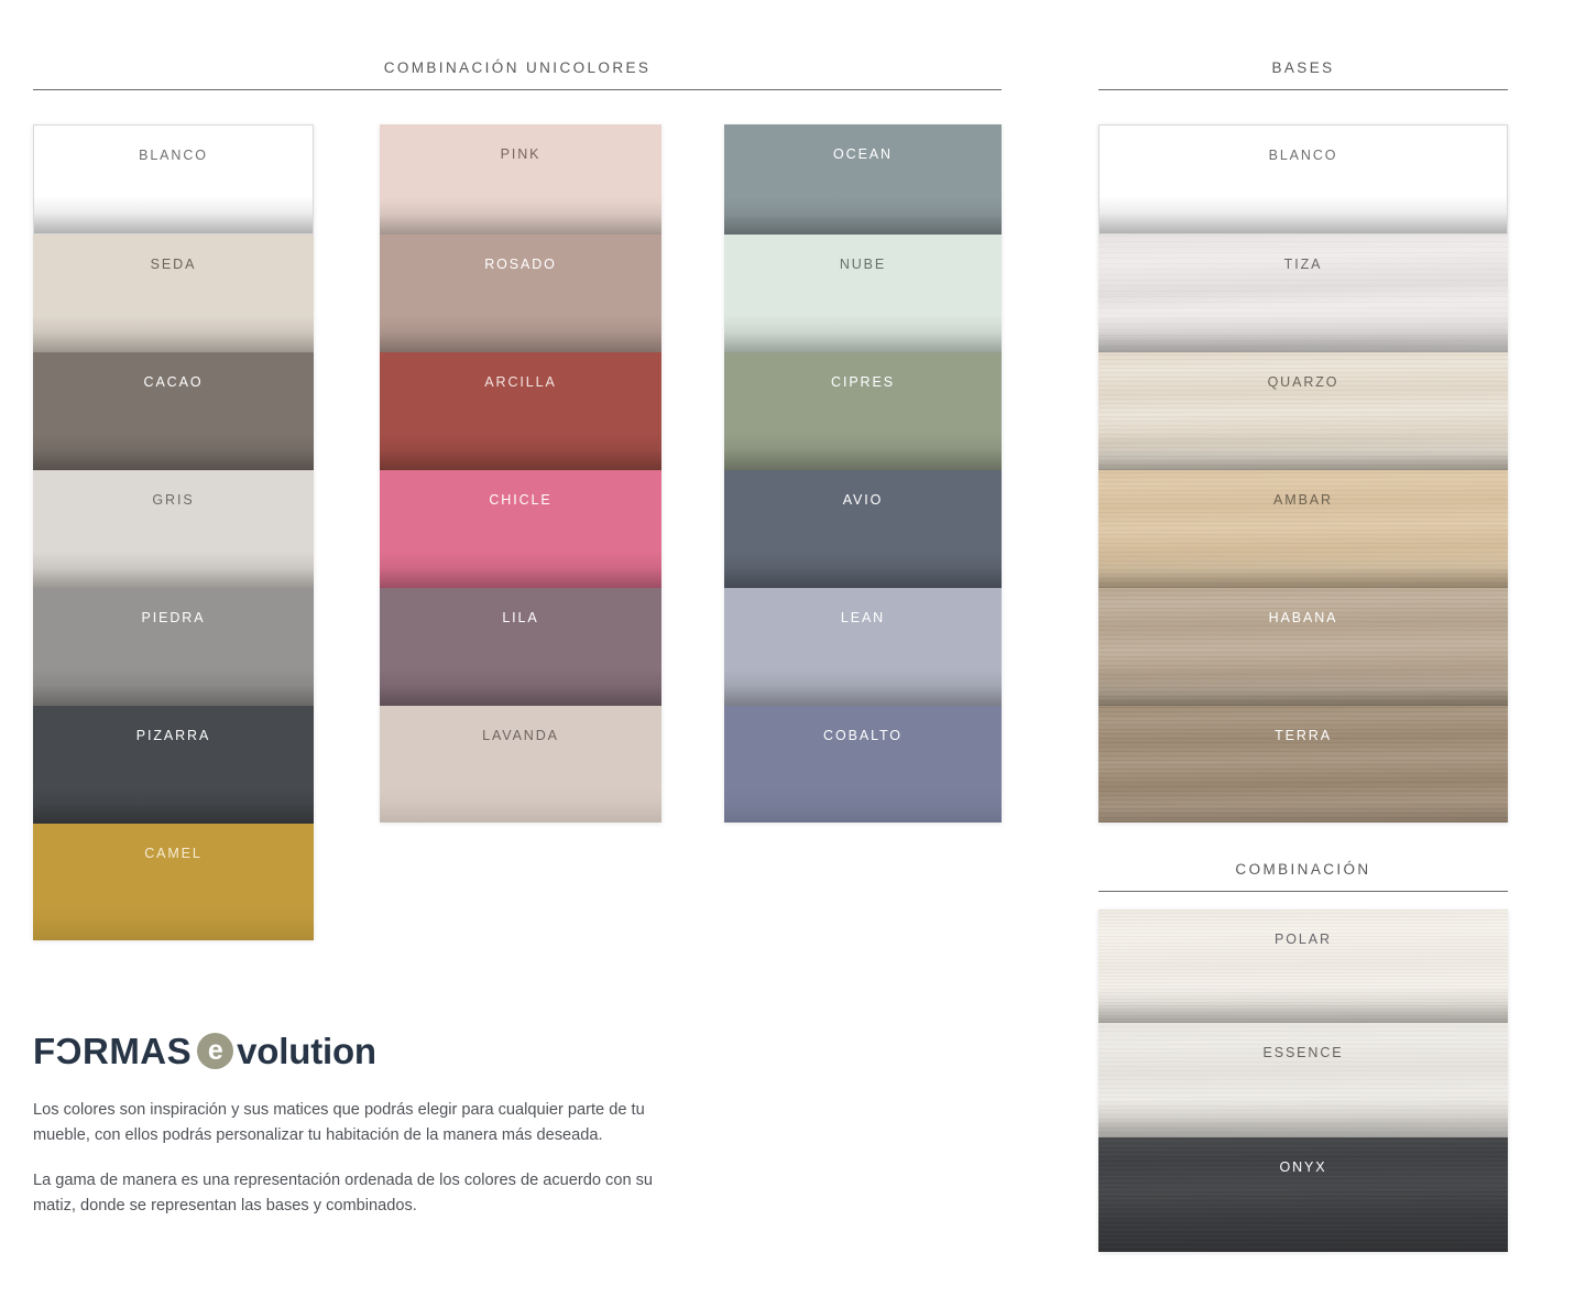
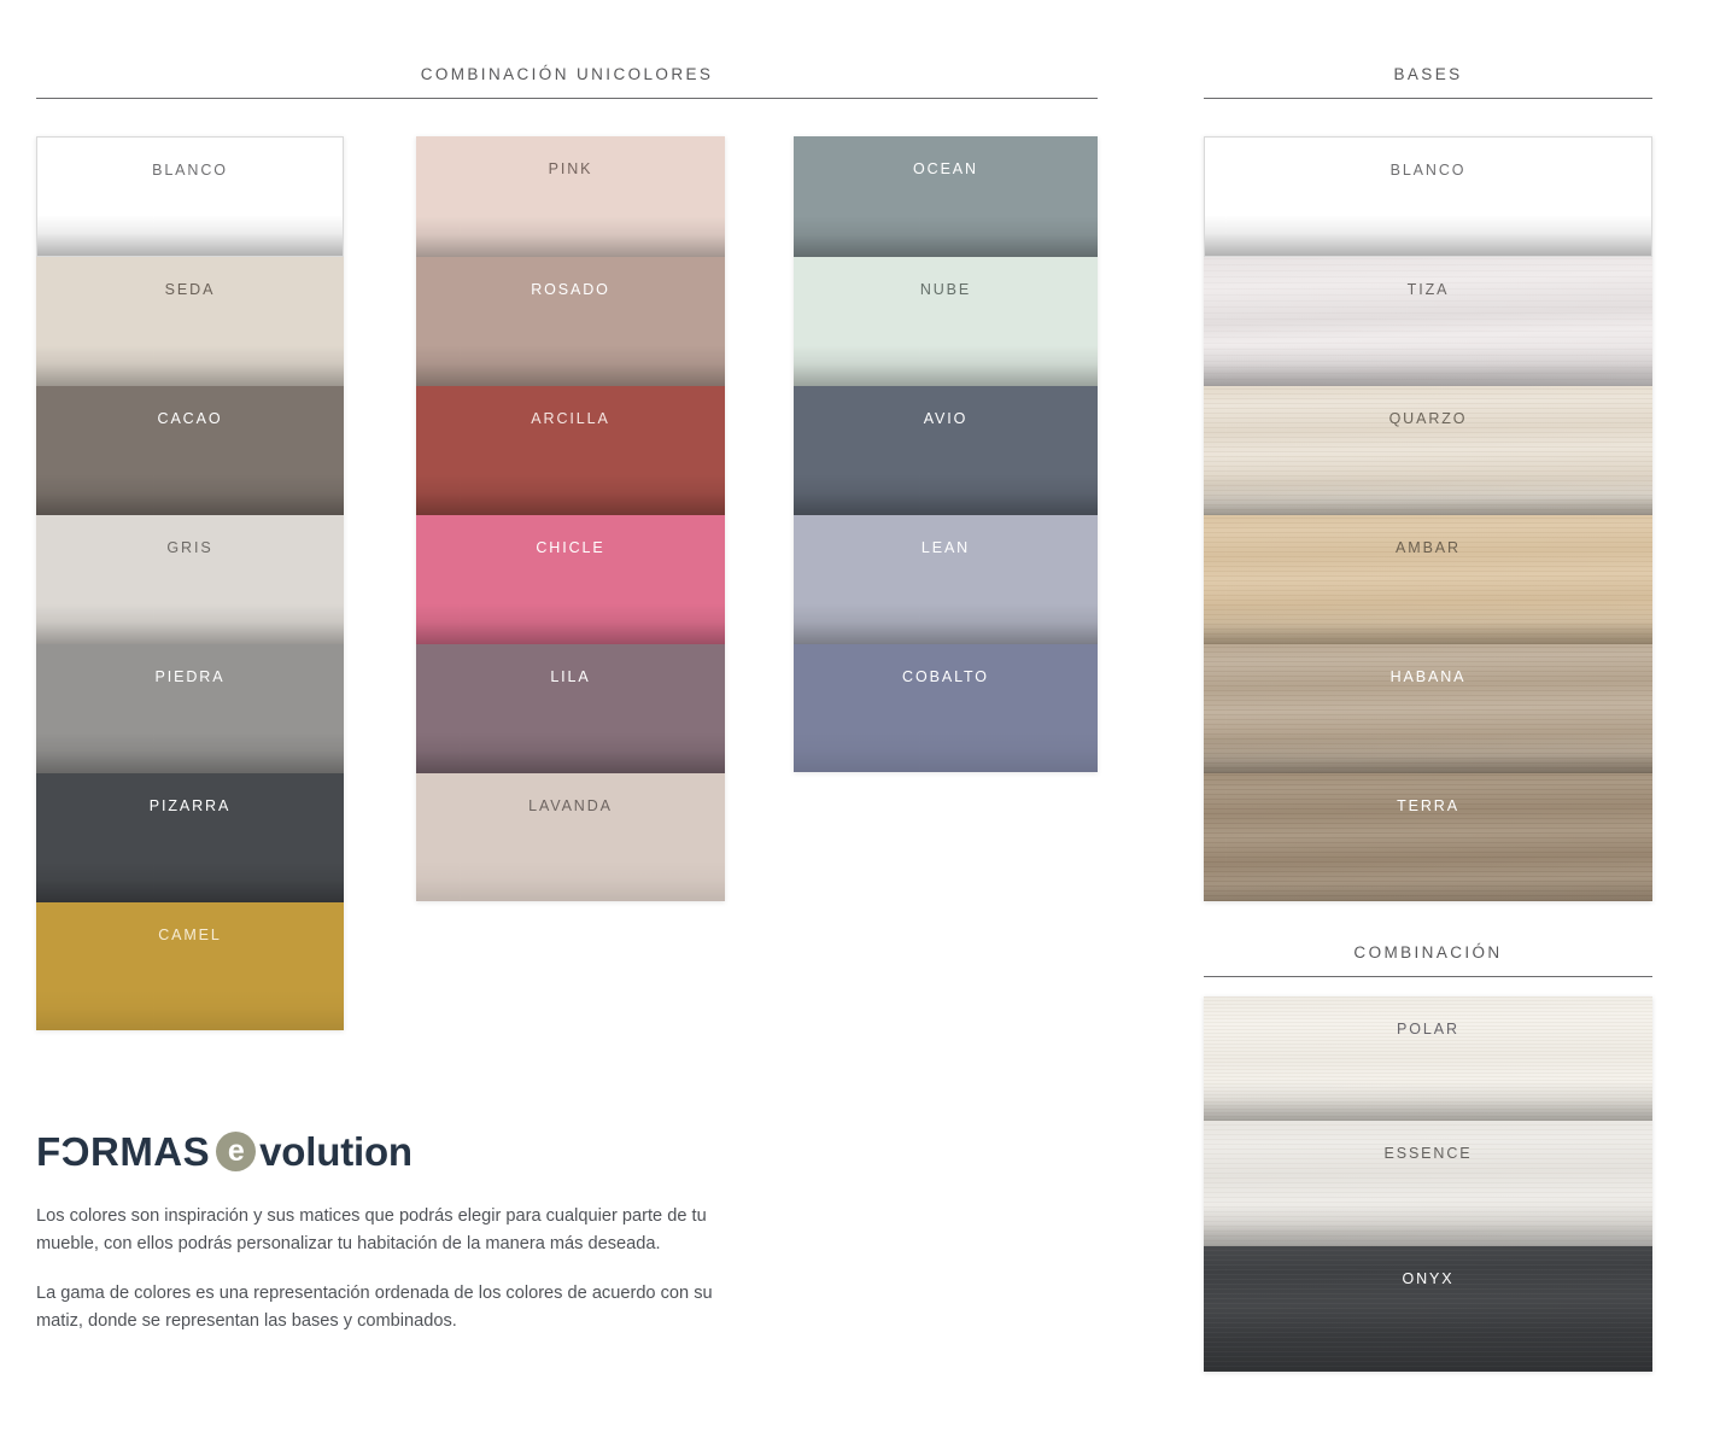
  COMBINACIÓN UNICOLORES
  BASES
  COMBINACIÓN
  BLANCO
  SEDA
  CACAO
  GRIS
  PIEDRA
  PIZARRA
  CAMEL
  PINK
  ROSADO
  ARCILLA
  CHICLE
  LILA
  LAVANDA
  OCEAN
  NUBE
- CIPRES
  AVIO
  LEAN
  COBALTO
  BLANCO
  TIZA
  QUARZO
  AMBAR
  HABANA
  TERRA
  POLAR
  ESSENCE
  ONYX
  FƆRMAS
  e
  volution
  Los colores son inspiración y sus matices que podrás elegir para cualquier parte de tu mueble, con ellos podrás personalizar tu habitación de la manera más deseada.
- La gama de manera es una representación ordenada de los colores de acuerdo con su matiz, donde se representan las bases y combinados.
+ La gama de colores es una representación ordenada de los colores de acuerdo con su matiz, donde se representan las bases y combinados.
